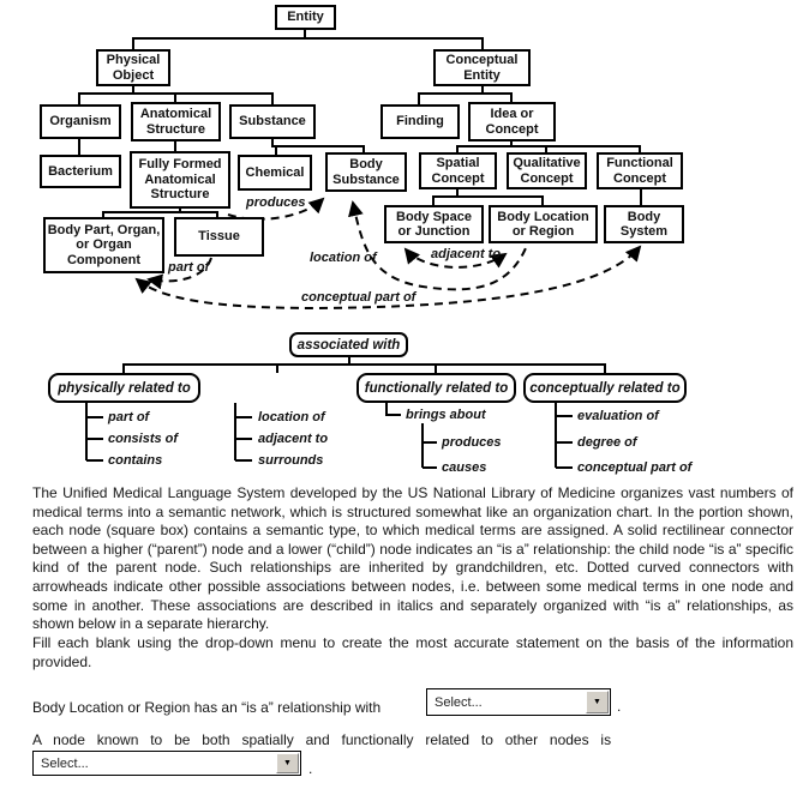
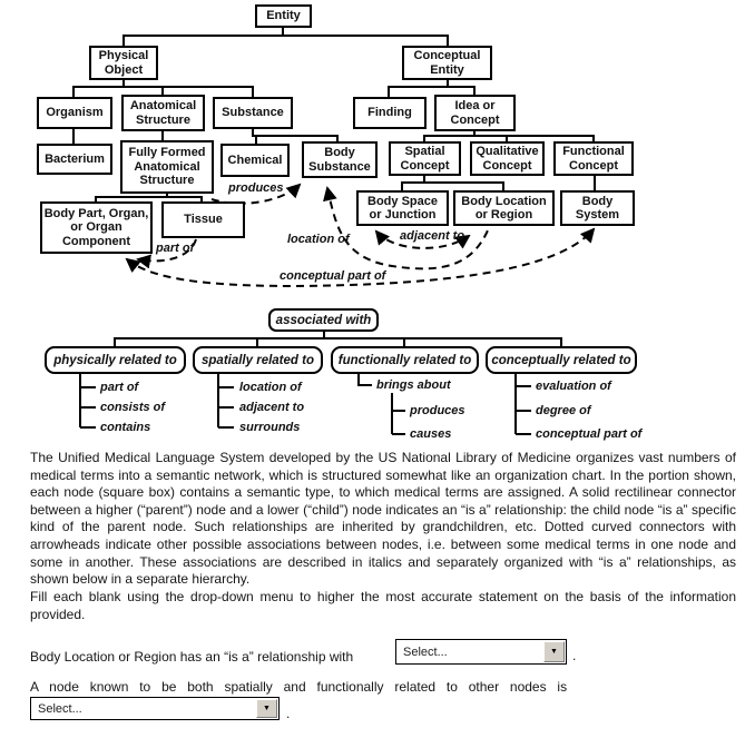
  Entity
  Physical Object
  Conceptual Entity
  Organism
  Anatomical Structure
  Substance
  Finding
  Idea or Concept
  Bacterium
  Fully Formed Anatomical Structure
  Chemical
  Body Substance
  Spatial Concept
  Qualitative Concept
  Functional Concept
  Body Part, Organ, or Organ Component
  Tissue
  Body Space or Junction
  Body Location or Region
  Body System
  produces
  location of
  adjacent to
  part of
  conceptual part of
  associated with
  physically related to
+ spatially related to
  functionally related to
  conceptually related to
  part of
  consists of
  contains
  location of
  adjacent to
  surrounds
  brings about
  produces
  causes
  evaluation of
  degree of
  conceptual part of
  The Unified Medical Language System developed by the US National Library of Medicine organizes vast numbers of medical terms into a semantic network, which is structured somewhat like an organization chart. In the portion shown, each node (square box) contains a semantic type, to which medical terms are assigned. A solid rectilinear connector between a higher (“parent”) node and a lower (“child”) node indicates an “is a” relationship: the child node “is a” specific kind of the parent node. Such relationships are inherited by grandchildren, etc. Dotted curved connectors with arrowheads indicate other possible associations between nodes, i.e. between some medical terms in one node and some in another. These associations are described in italics and separately organized with “is a” relationships, as shown below in a separate hierarchy.
- Fill each blank using the drop-down menu to create the most accurate statement on the basis of the information provided.
+ Fill each blank using the drop-down menu to higher the most accurate statement on the basis of the information provided.
  Body Location or Region has an “is a” relationship with
  Select...
  .
  A node known to be both spatially and functionally related to other nodes is
  Select...
  .
